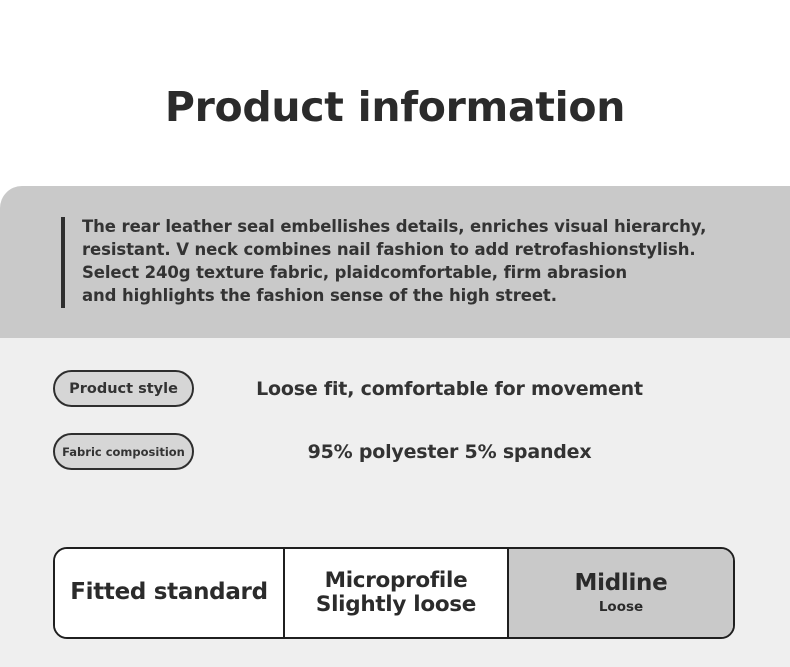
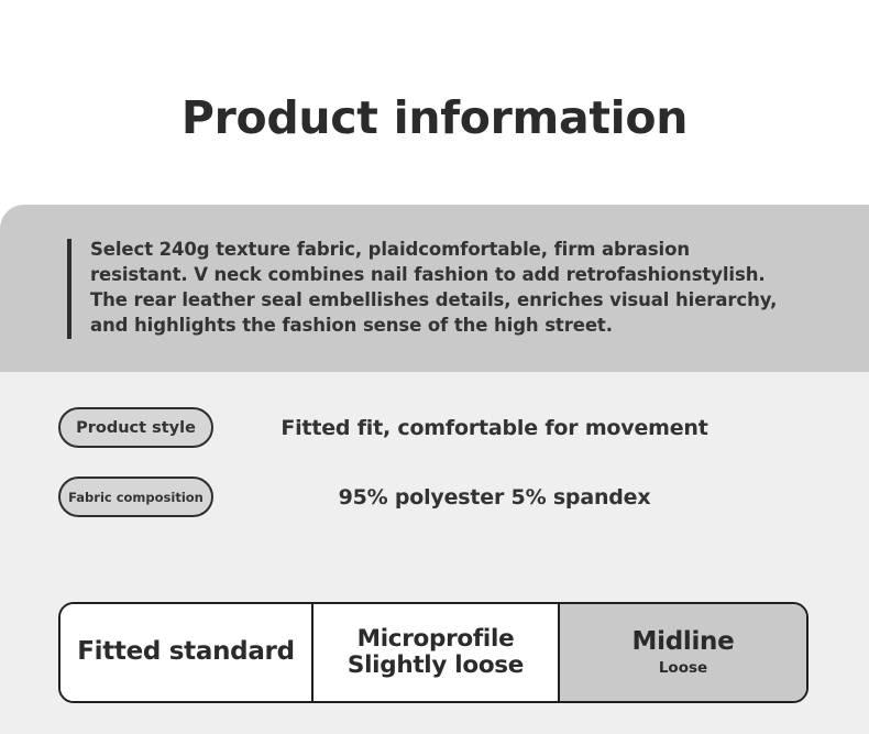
  Product information
- The rear leather seal embellishes details, enriches visual hierarchy,
+ Select 240g texture fabric, plaidcomfortable, firm abrasion
  resistant. V neck combines nail fashion to add retrofashionstylish.
- Select 240g texture fabric, plaidcomfortable, firm abrasion
+ The rear leather seal embellishes details, enriches visual hierarchy,
  and highlights the fashion sense of the high street.
  Product style
- Loose fit, comfortable for movement
+ Fitted fit, comfortable for movement
  Fabric composition
  95% polyester 5% spandex
  Fitted standard
  Microprofile
  Slightly loose
  Midline
  Loose
